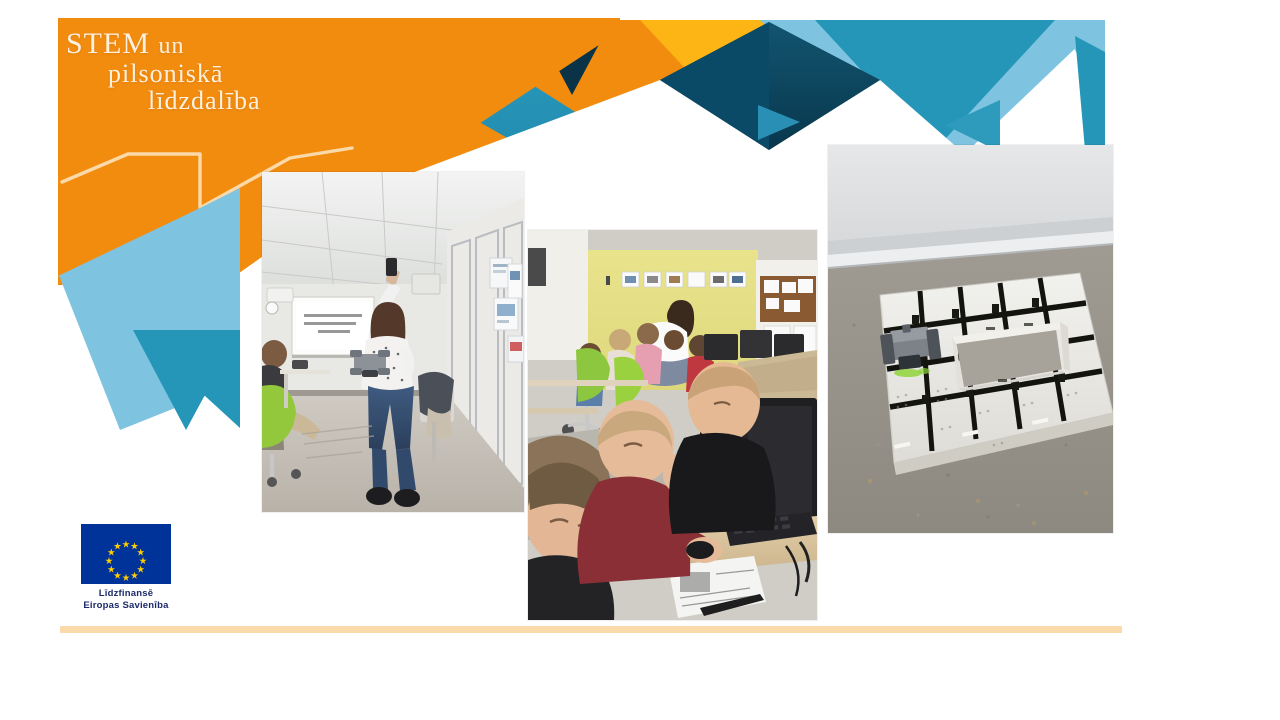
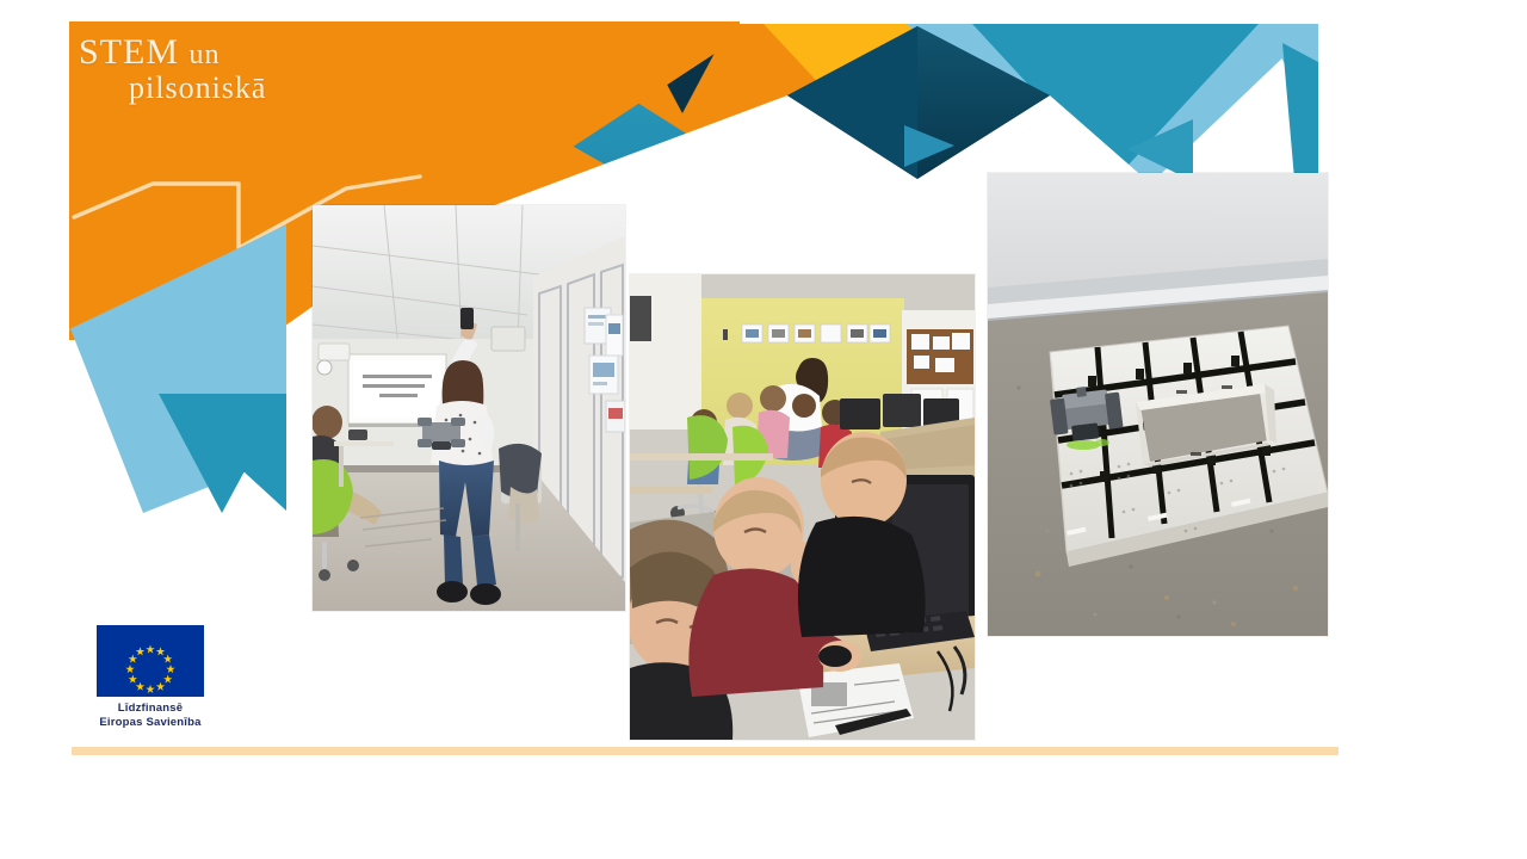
  STEM un
  pilsoniskā
- līdzdalība
  Līdzfinansē
  Eiropas Savienība
